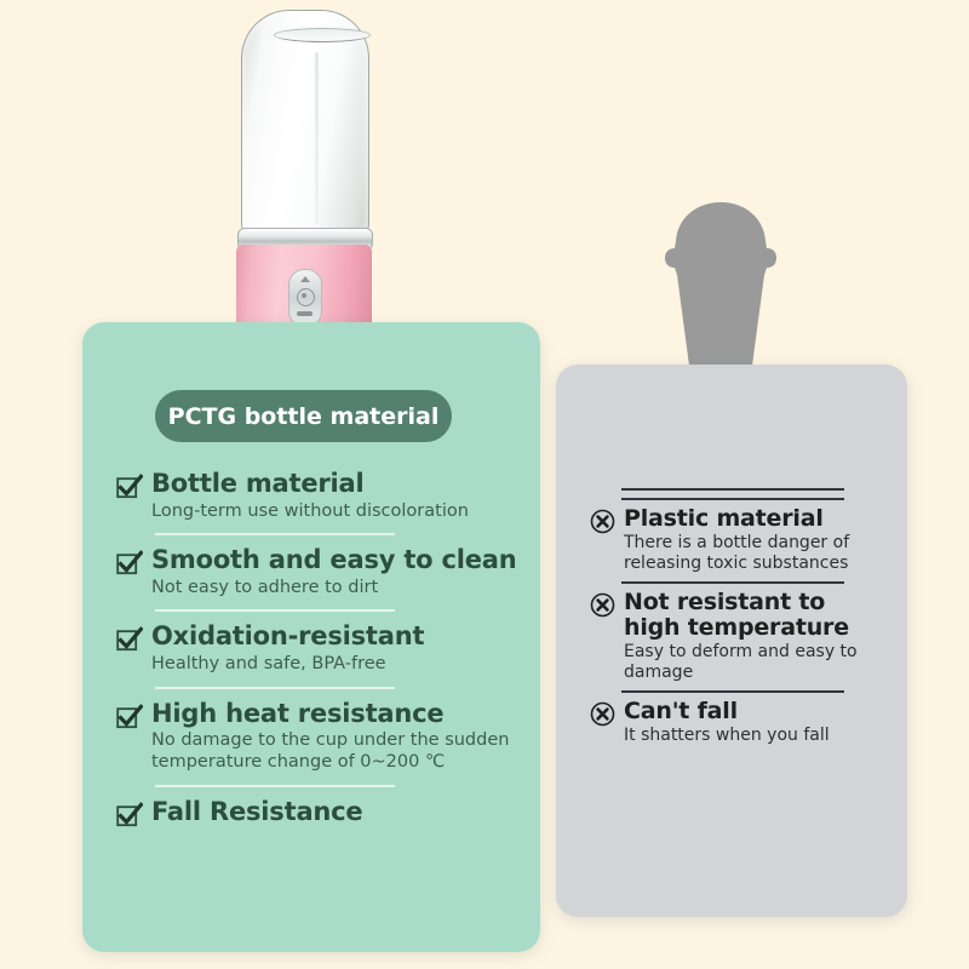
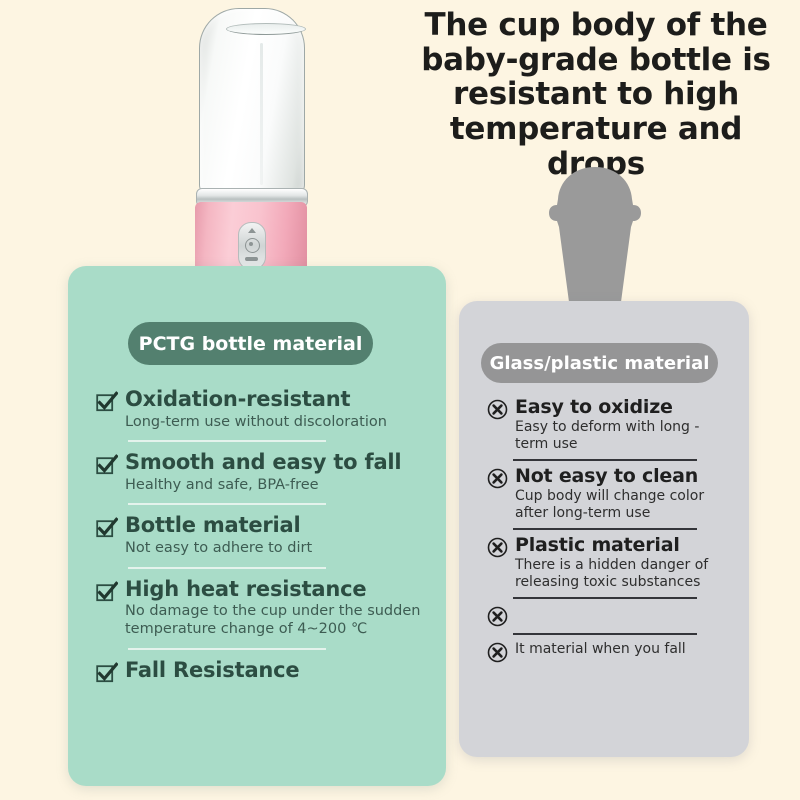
+ The cup body of the baby-grade bottle is resistant to high temperature and drops
  PCTG bottle material
- Bottle material
+ Oxidation-resistant
  Long-term use without discoloration
- Smooth and easy to clean
+ Smooth and easy to fall
- Not easy to adhere to dirt
+ Healthy and safe, BPA-free
- Oxidation-resistant
+ Bottle material
- Healthy and safe, BPA-free
+ Not easy to adhere to dirt
  High heat resistance
- No damage to the cup under the sudden temperature change of 0~200 ℃
+ No damage to the cup under the sudden temperature change of 4~200 ℃
  Fall Resistance
+ Glass/plastic material
+ Easy to oxidize
+ Easy to deform with long -term use
+ Not easy to clean
+ Cup body will change color after long-term use
  Plastic material
- There is a bottle danger of releasing toxic substances
+ There is a hidden danger of releasing toxic substances
- Not resistant to high temperature
- Easy to deform and easy to damage
- Can't fall
- It shatters when you fall
+ It material when you fall
